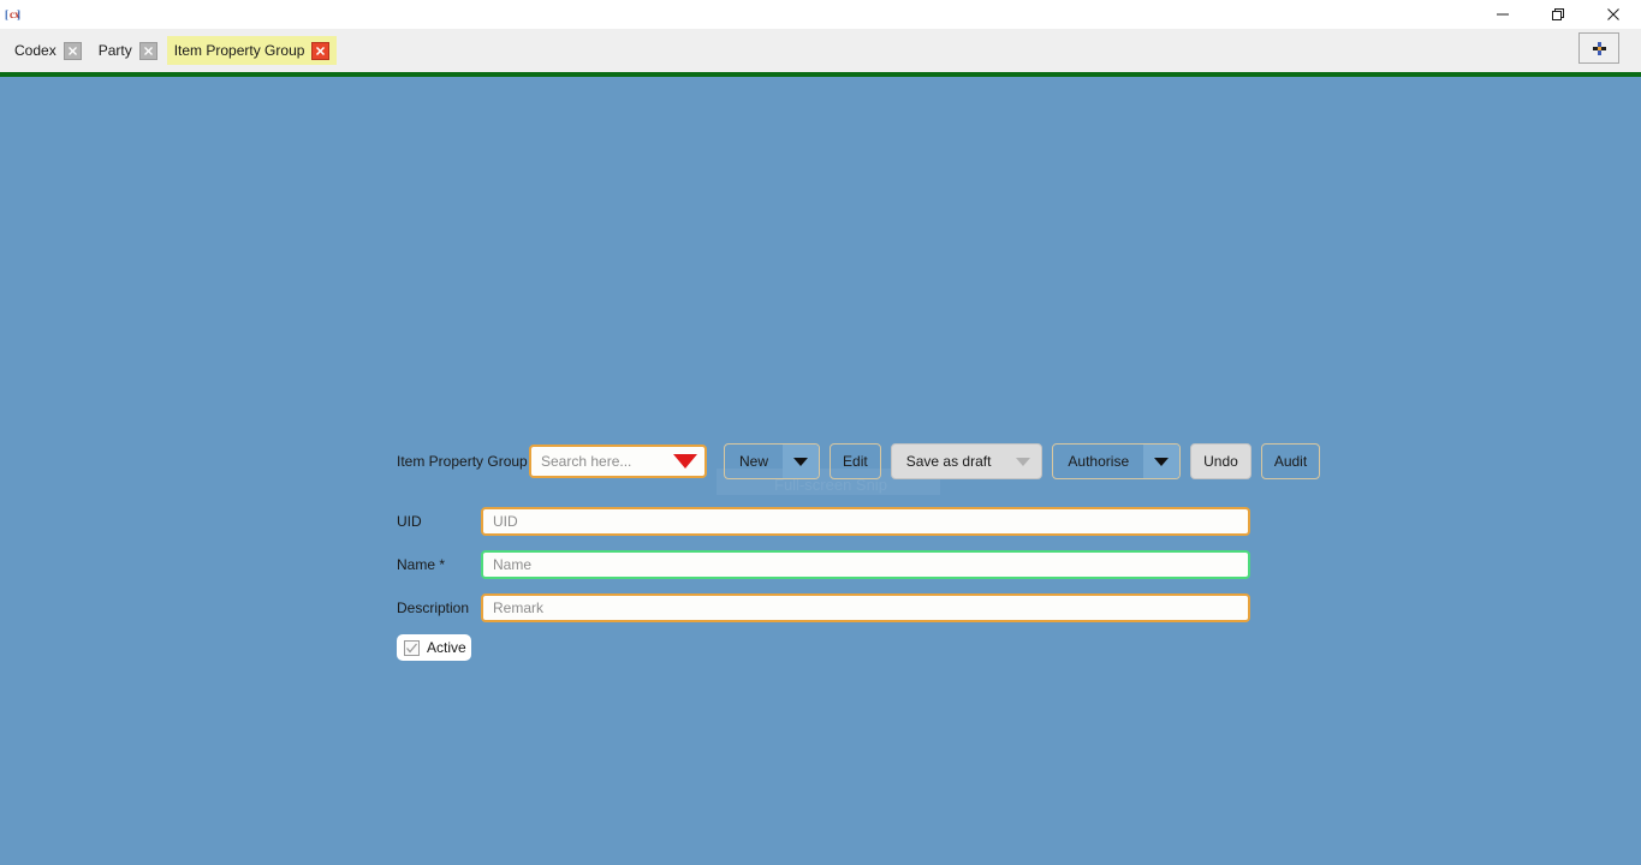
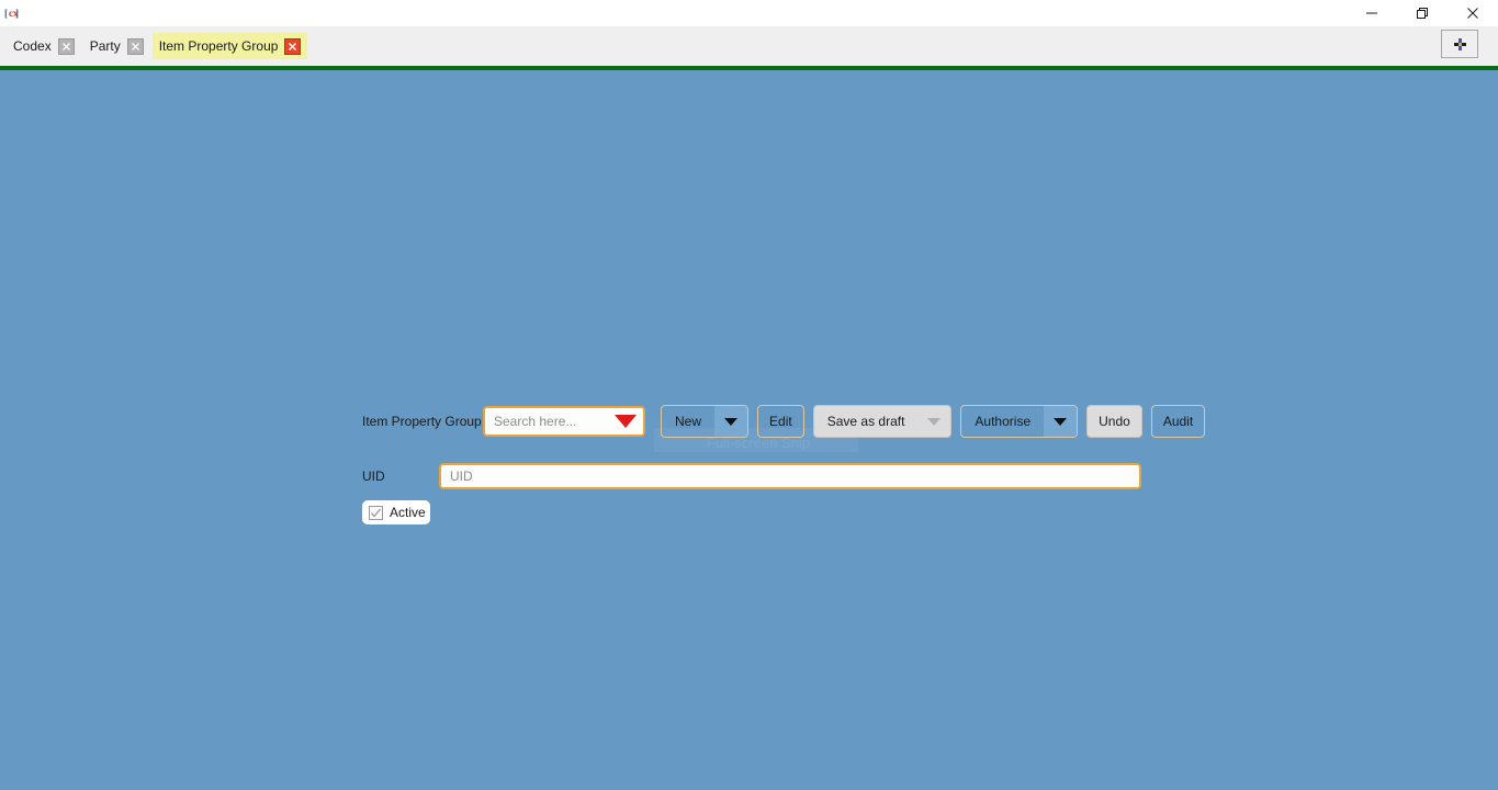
  [
  cx
  ]
  Codex
  Party
  Item Property Group
  Full-screen Snip
  Item Property Group
  Search here...
  New
  Edit
  Save as draft
  Authorise
  Undo
  Audit
  UID
  UID
- Name *
- Name
- Description
- Remark
  Active
